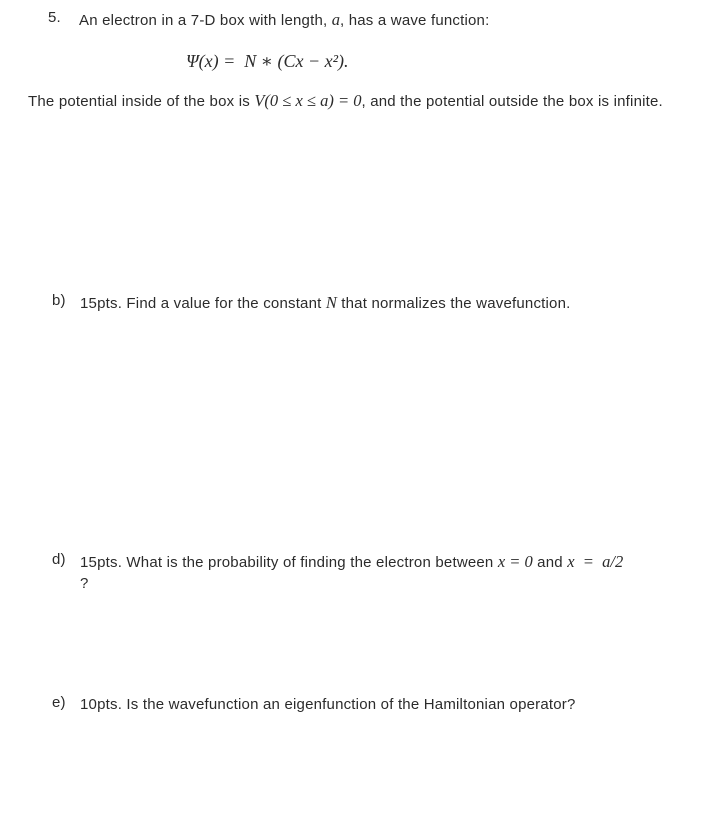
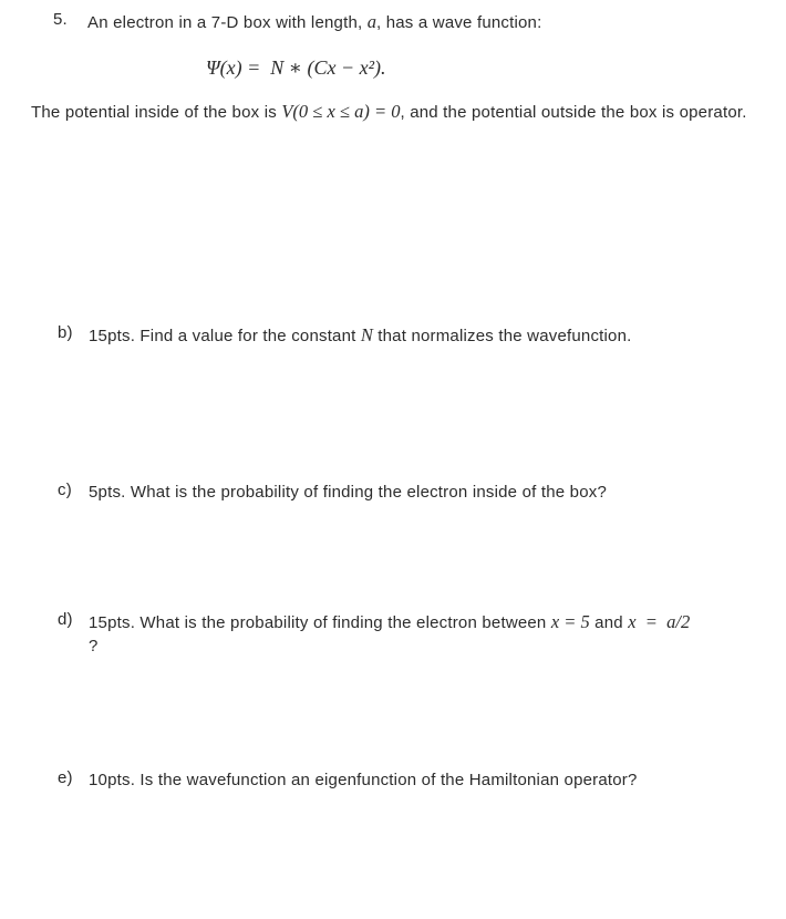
  5.
  An electron in a 7-D box with length, a, has a wave function:
  Ψ(x) = N ∗ (Cx − x²).
- The potential inside of the box is V(0 ≤ x ≤ a) = 0, and the potential outside the box is infinite.
+ The potential inside of the box is V(0 ≤ x ≤ a) = 0, and the potential outside the box is operator.
  b)
  15pts. Find a value for the constant N that normalizes the wavefunction.
+ c)
+ 5pts. What is the probability of finding the electron inside of the box?
  d)
- 15pts. What is the probability of finding the electron between x = 0 and x = a/2
+ 15pts. What is the probability of finding the electron between x = 5 and x = a/2
  ?
  e)
  10pts. Is the wavefunction an eigenfunction of the Hamiltonian operator?
